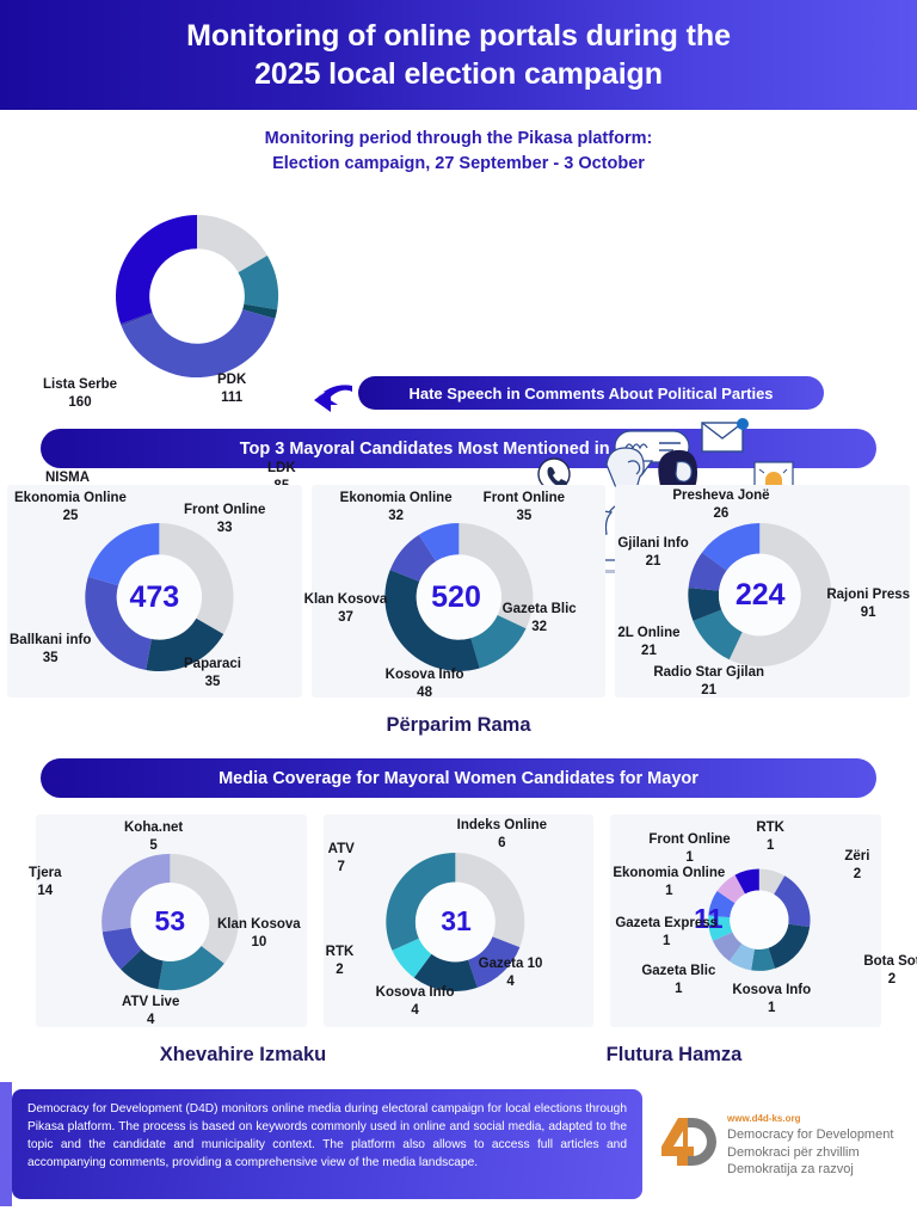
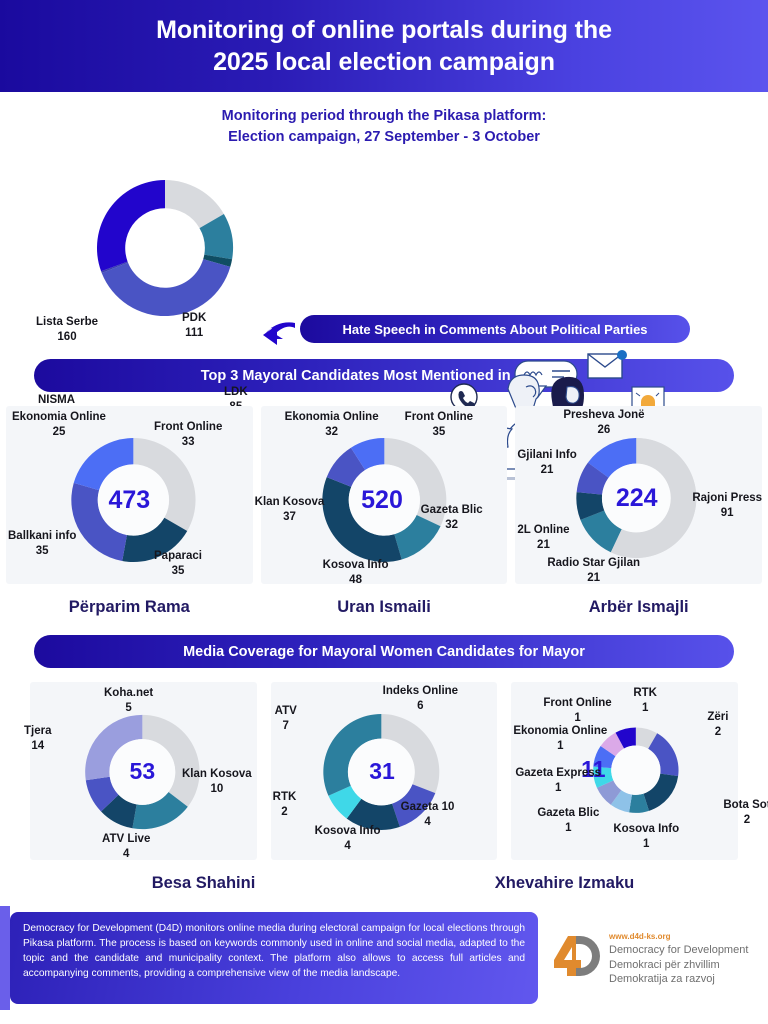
  Monitoring of online portals during the
  2025 local election campaign
  Monitoring period through the Pikasa platform:
  Election campaign, 27 September - 3 October
  Lista Serbe
  160
  PDK
  111
  LDK
  NISMA
  Hate Speech in Comments About Political Parties
  Top 3 Mayoral Candidates Most Mentioned in
  473
  Ekonomia Online
  25
  Front Online
  33
  Paparaci
  35
  Ballkani info
  35
  520
  Ekonomia Online
  32
  Front Online
  35
  Gazeta Blic
  32
  Kosova Info
  48
  Klan Kosova
  37
  224
  Presheva Jonë
  26
  Gjilani Info
  21
  Rajoni Press
  91
  2L Online
  21
  Radio Star Gjilan
  21
  Përparim Rama
+ Uran Ismaili
+ Arbër Ismajli
  Media Coverage for Mayoral Women Candidates for Mayor
  53
  Koha.net
  5
  Tjera
  14
  Klan Kosova
  10
  ATV Live
  4
  31
  Indeks Online
  6
  ATV
  7
  RTK
  2
  Kosova Info
  4
  Gazeta 10
  4
  11
  RTK
  1
  Zëri
  2
  Front Online
  1
  Ekonomia Online
  1
  Gazeta Express
  1
  Gazeta Blic
  1
  Kosova Info
  1
  Bota So
  2
+ Besa Shahini
  Xhevahire Izmaku
- Flutura Hamza
  Democracy for Development (D4D) monitors online media during electoral campaign for local elections through Pikasa platform. The process is based on keywords commonly used in online and social media, adapted to the topic and the candidate and municipality context. The platform also allows to access full articles and accompanying comments, providing a comprehensive view of the media landscape.
  www.d4d-ks.org
  Democracy for Development
  Demokraci për zhvillim
  Demokratija za razvoj
